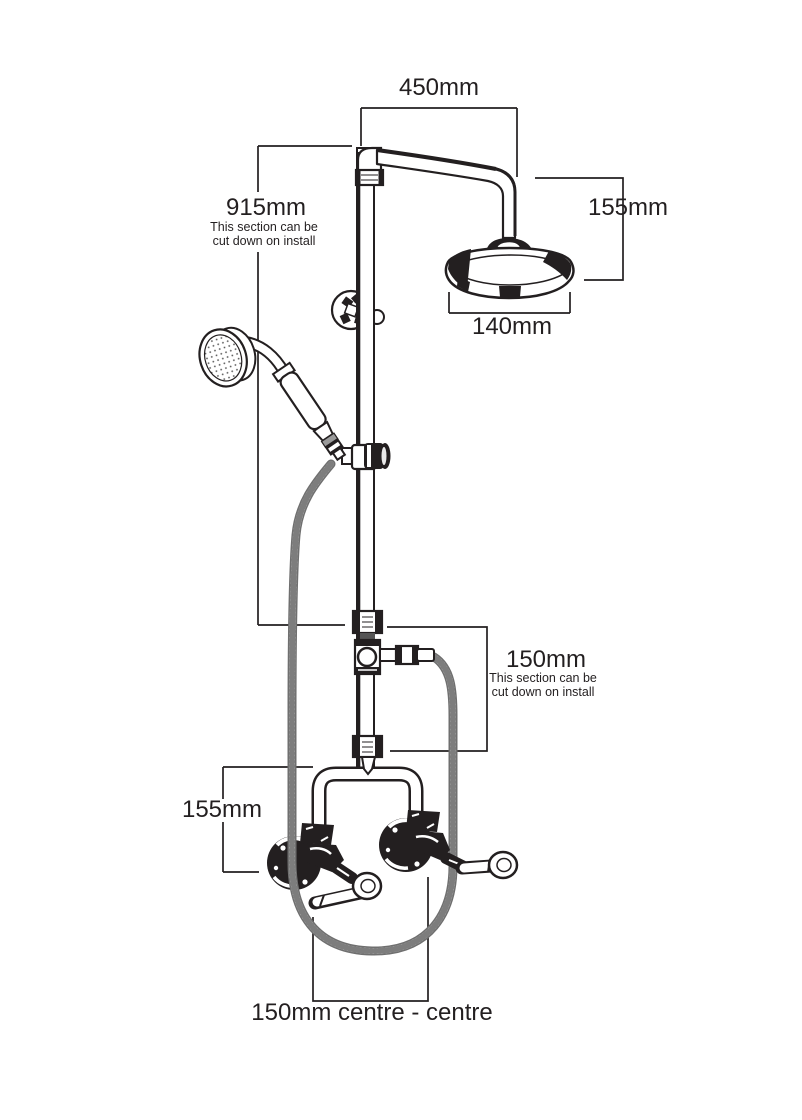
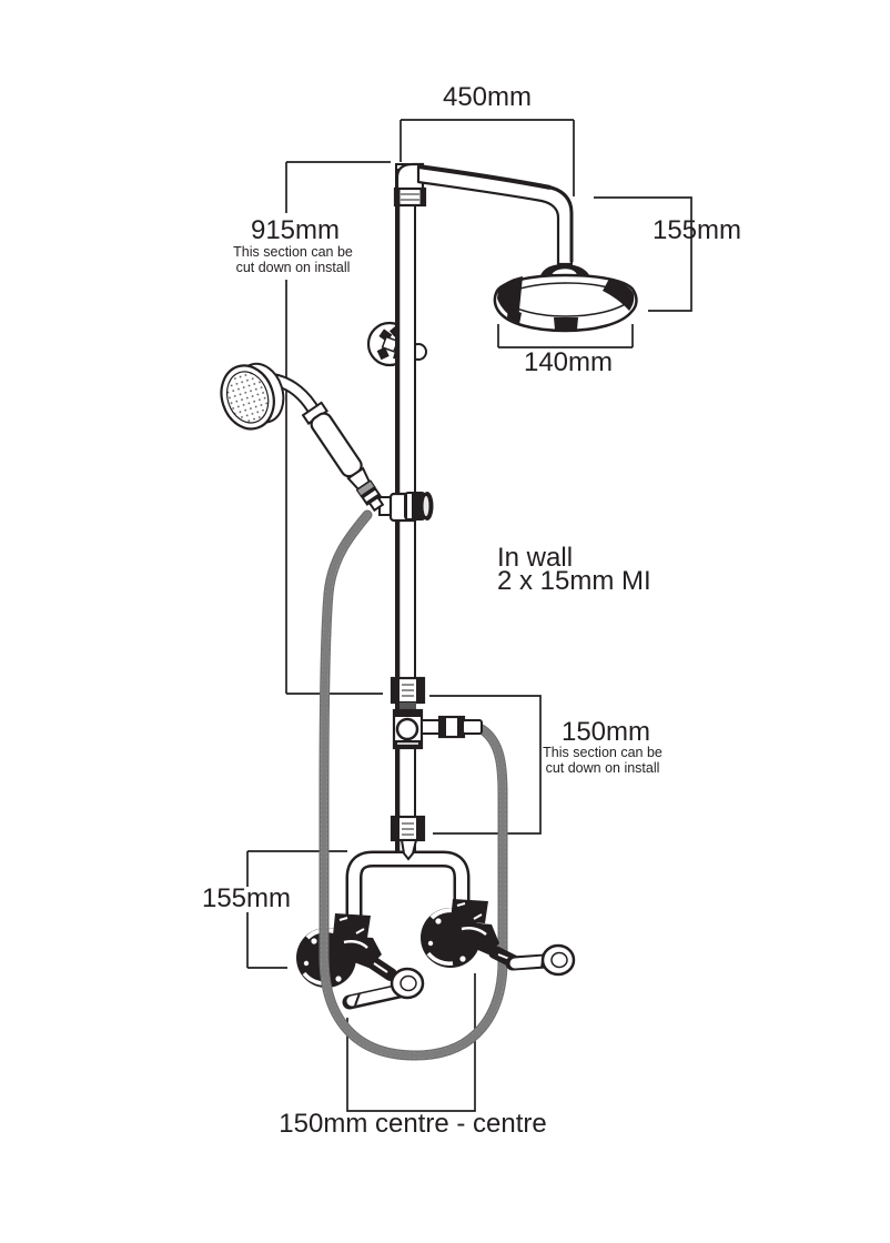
  450mm
  915mm
  This section can be
  cut down on install
  155mm
  140mm
+ In wall
+ 2 x 15mm MI
  150mm
  This section can be
  cut down on install
  155mm
  150mm centre - centre
